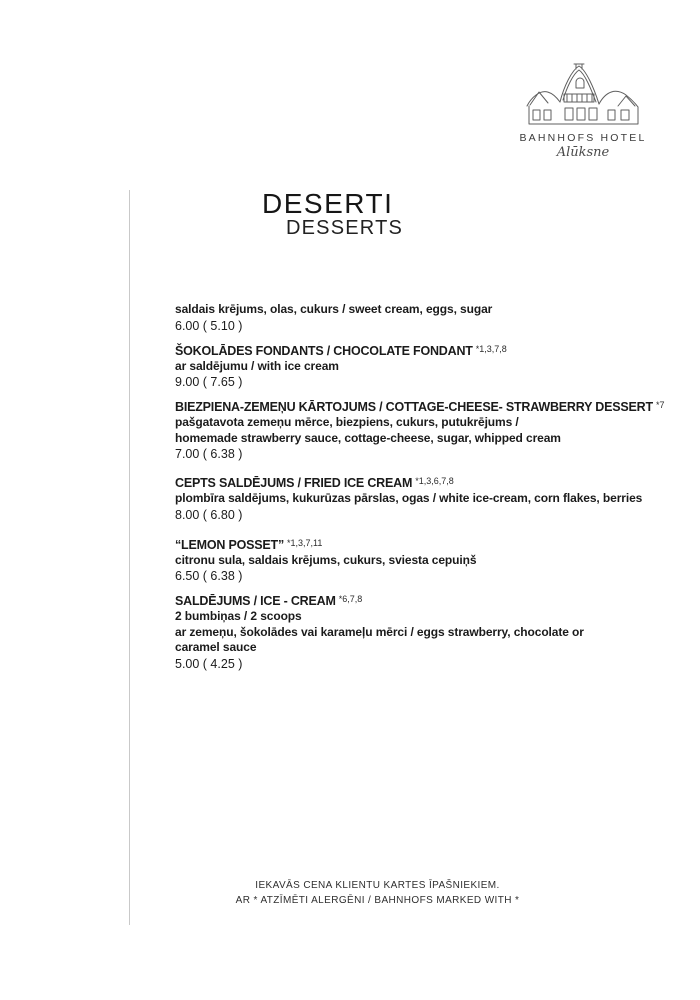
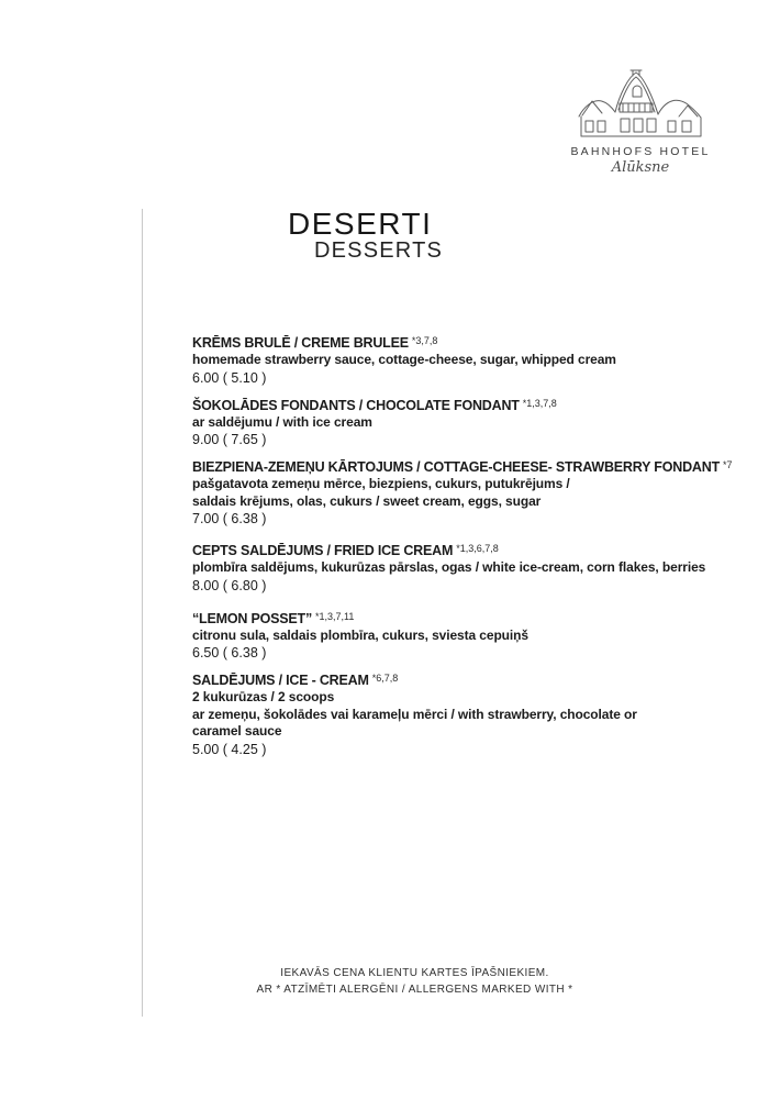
  BAHNHOFS HOTEL
  Alūksne
  DESERTI
  DESSERTS
+ KRĒMS BRULĒ / CREME BRULEE *3,7,8
- saldais krējums, olas, cukurs / sweet cream, eggs, sugar
+ homemade strawberry sauce, cottage-cheese, sugar, whipped cream
  6.00 ( 5.10 )
  ŠOKOLĀDES FONDANTS / CHOCOLATE FONDANT *1,3,7,8
  ar saldējumu / with ice cream
  9.00 ( 7.65 )
- BIEZPIENA-ZEMEŅU KĀRTOJUMS / COTTAGE-CHEESE- STRAWBERRY DESSERT *7
+ BIEZPIENA-ZEMEŅU KĀRTOJUMS / COTTAGE-CHEESE- STRAWBERRY FONDANT *7
  pašgatavota zemeņu mērce, biezpiens, cukurs, putukrējums /
- homemade strawberry sauce, cottage-cheese, sugar, whipped cream
+ saldais krējums, olas, cukurs / sweet cream, eggs, sugar
  7.00 ( 6.38 )
  CEPTS SALDĒJUMS / FRIED ICE CREAM *1,3,6,7,8
  plombīra saldējums, kukurūzas pārslas, ogas / white ice-cream, corn flakes, berries
  8.00 ( 6.80 )
  “LEMON POSSET” *1,3,7,11
- citronu sula, saldais krējums, cukurs, sviesta cepuiņš
+ citronu sula, saldais plombīra, cukurs, sviesta cepuiņš
  6.50 ( 6.38 )
  SALDĒJUMS / ICE - CREAM *6,7,8
- 2 bumbiņas / 2 scoops
+ 2 kukurūzas / 2 scoops
- ar zemeņu, šokolādes vai karameļu mērci / eggs strawberry, chocolate or
+ ar zemeņu, šokolādes vai karameļu mērci / with strawberry, chocolate or
  caramel sauce
  5.00 ( 4.25 )
  IEKAVĀS CENA KLIENTU KARTES ĪPAŠNIEKIEM.
- AR * ATZĪMĒTI ALERGĒNI / BAHNHOFS MARKED WITH *
+ AR * ATZĪMĒTI ALERGĒNI / ALLERGENS MARKED WITH *
